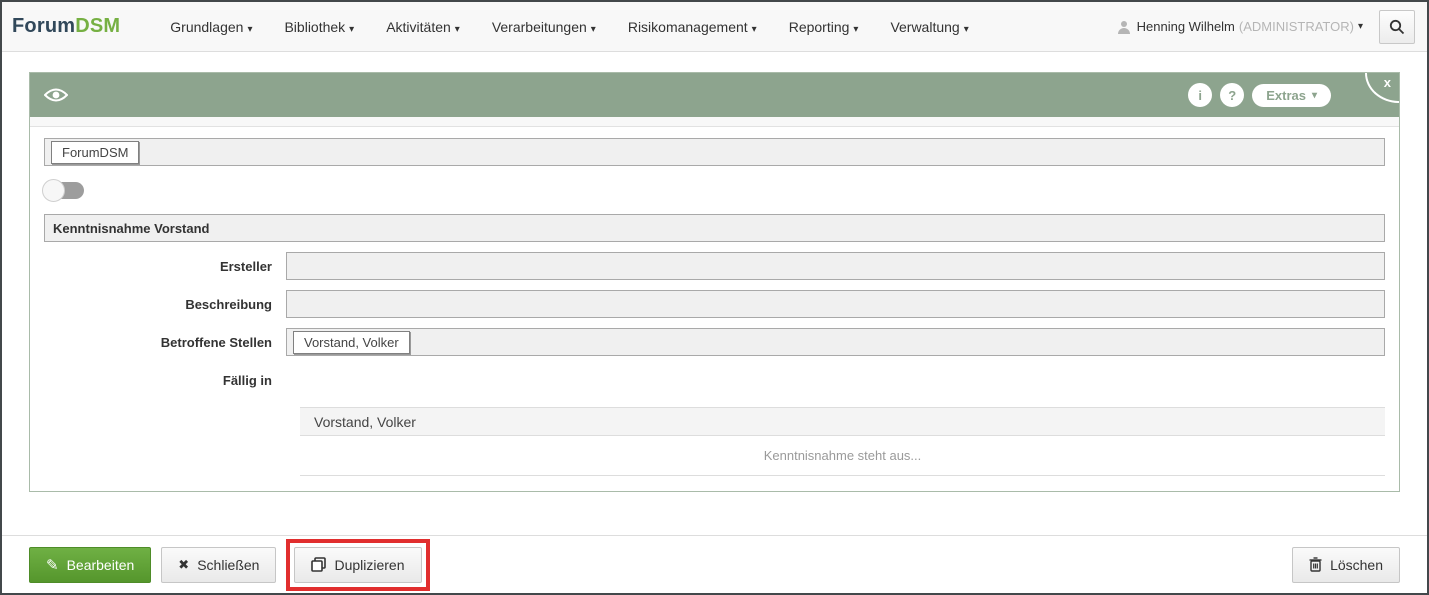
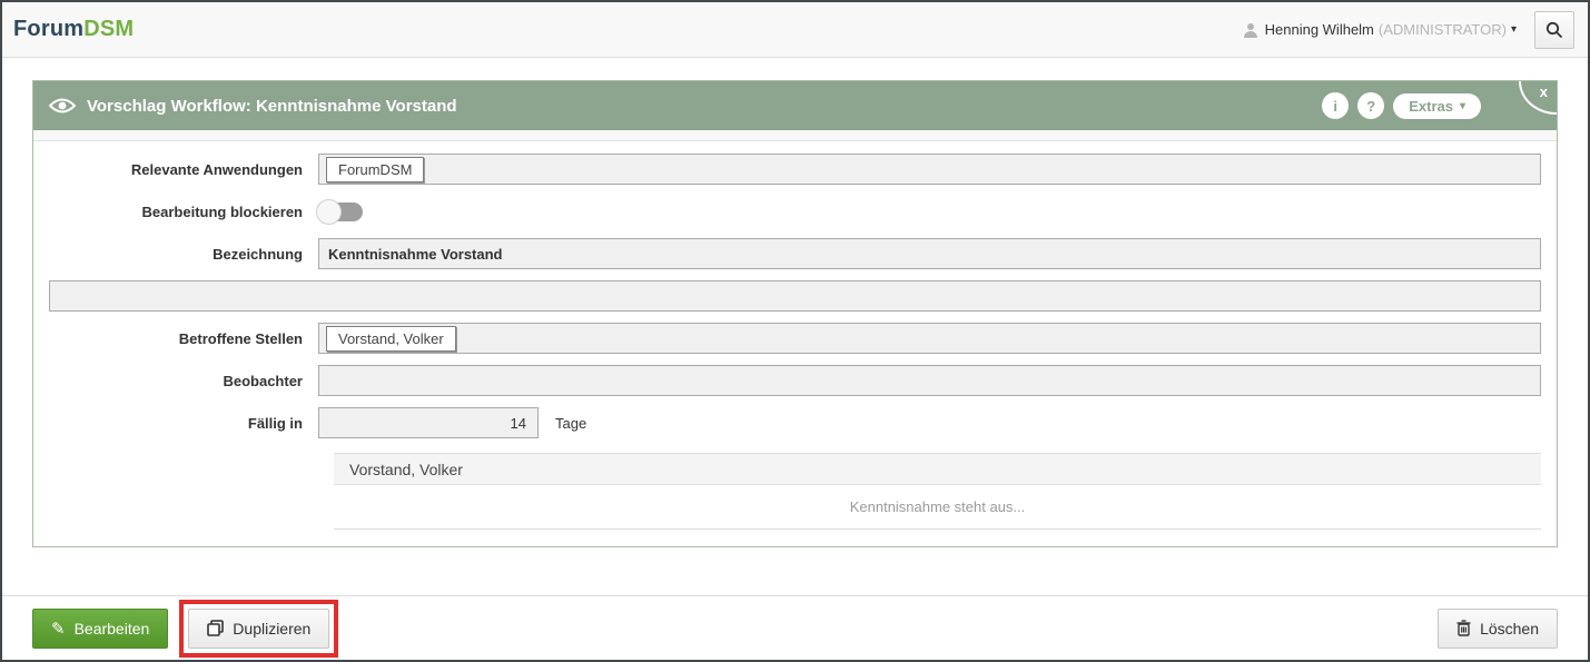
  ForumDSM
- Grundlagen ▾
- Bibliothek ▾
- Aktivitäten ▾
- Verarbeitungen ▾
- Risikomanagement ▾
- Reporting ▾
- Verwaltung ▾
  Henning Wilhelm
  (ADMINISTRATOR)
  ▾
+ Vorschlag Workflow: Kenntnisnahme Vorstand
  i
  ?
  Extras
  ▾
  x
+ Relevante Anwendungen
  ForumDSM
+ Bearbeitung blockieren
+ Bezeichnung
  Kenntnisnahme Vorstand
- Ersteller
- Beschreibung
  Betroffene Stellen
  Vorstand, Volker
+ Beobachter
  Fällig in
+ 14
+ Tage
  Vorstand, Volker
  Kenntnisnahme steht aus...
  ✎
  Bearbeiten
- ✖
- Schließen
  Duplizieren
  Löschen
